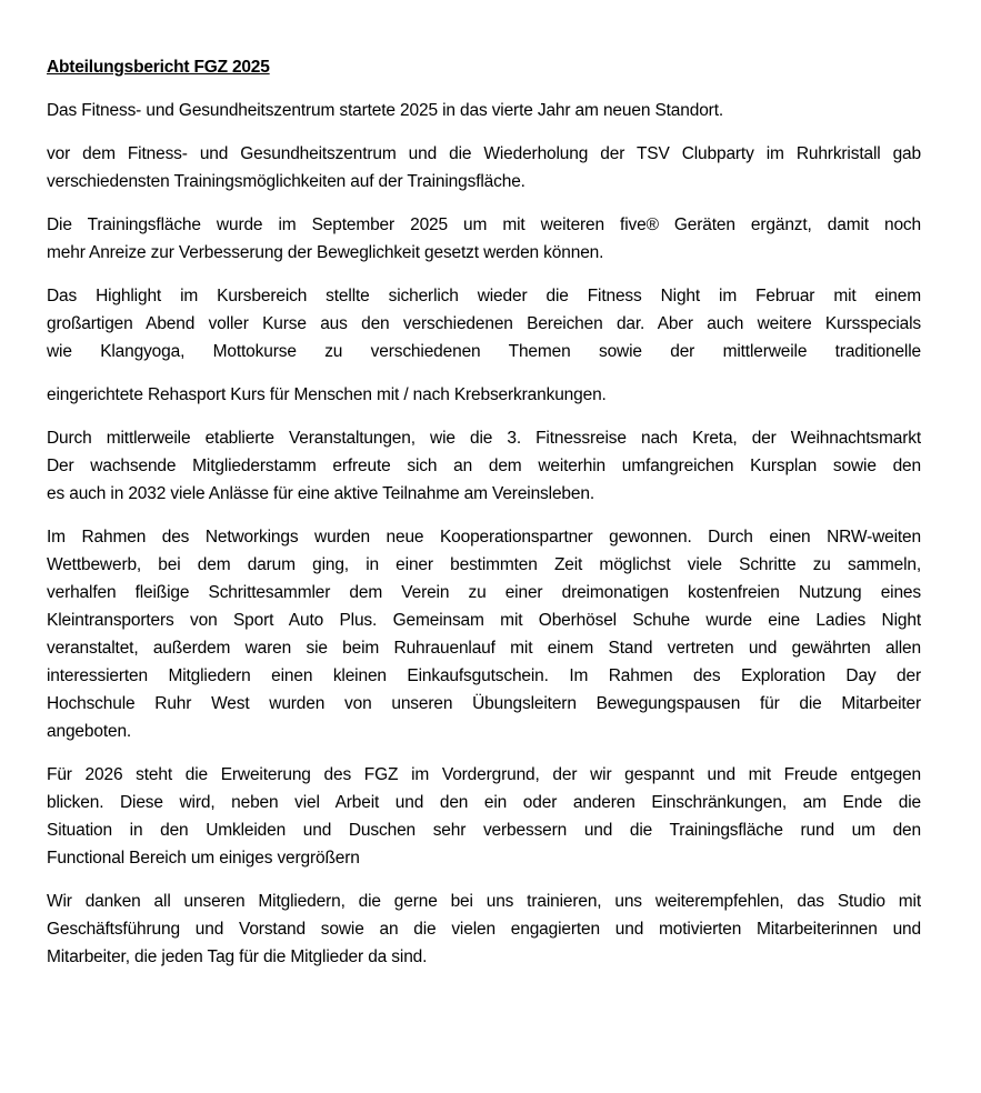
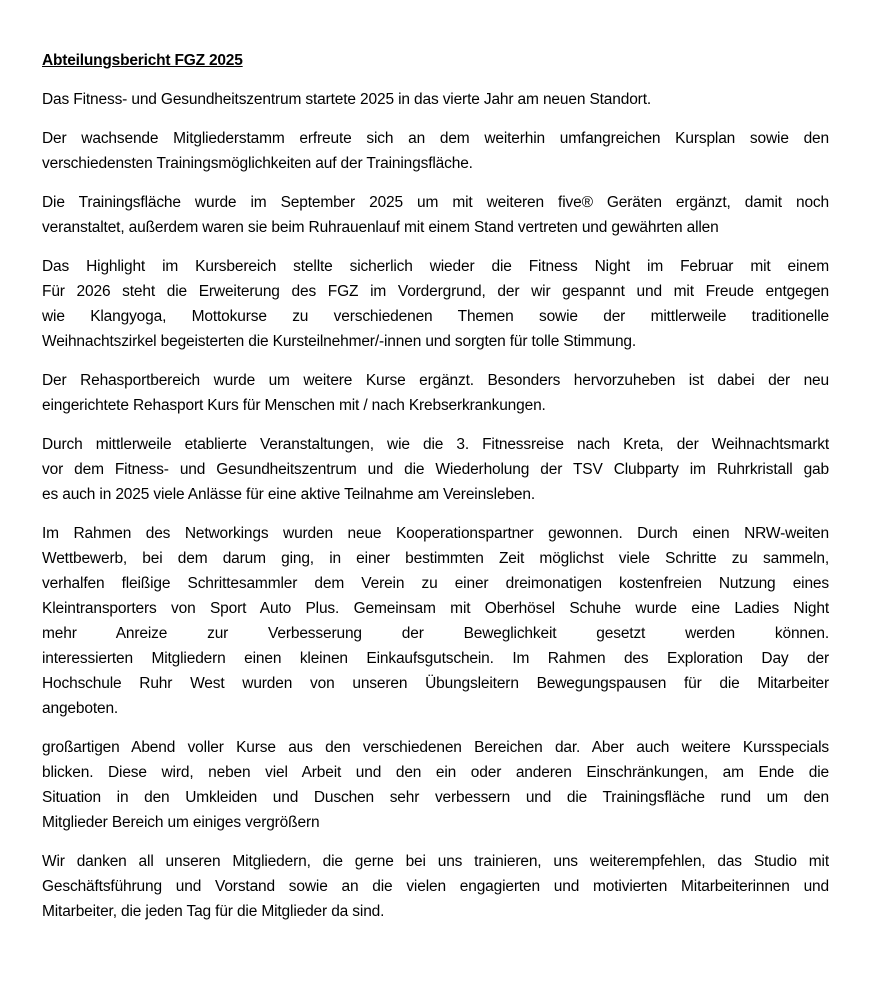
  Abteilungsbericht FGZ 2025
  Das Fitness- und Gesundheitszentrum startete 2025 in das vierte Jahr am neuen Standort.
- vor dem Fitness- und Gesundheitszentrum und die Wiederholung der TSV Clubparty im Ruhrkristall gab
+ Der wachsende Mitgliederstamm erfreute sich an dem weiterhin umfangreichen Kursplan sowie den
  verschiedensten Trainingsmöglichkeiten auf der Trainingsfläche.
  Die Trainingsfläche wurde im September 2025 um mit weiteren five® Geräten ergänzt, damit noch
- mehr Anreize zur Verbesserung der Beweglichkeit gesetzt werden können.
+ veranstaltet, außerdem waren sie beim Ruhrauenlauf mit einem Stand vertreten und gewährten allen
  Das Highlight im Kursbereich stellte sicherlich wieder die Fitness Night im Februar mit einem
- großartigen Abend voller Kurse aus den verschiedenen Bereichen dar. Aber auch weitere Kursspecials
+ Für 2026 steht die Erweiterung des FGZ im Vordergrund, der wir gespannt und mit Freude entgegen
  wie Klangyoga, Mottokurse zu verschiedenen Themen sowie der mittlerweile traditionelle
+ Weihnachtszirkel begeisterten die Kursteilnehmer/-innen und sorgten für tolle Stimmung.
+ Der Rehasportbereich wurde um weitere Kurse ergänzt. Besonders hervorzuheben ist dabei der neu
  eingerichtete Rehasport Kurs für Menschen mit / nach Krebserkrankungen.
  Durch mittlerweile etablierte Veranstaltungen, wie die 3. Fitnessreise nach Kreta, der Weihnachtsmarkt
- Der wachsende Mitgliederstamm erfreute sich an dem weiterhin umfangreichen Kursplan sowie den
+ vor dem Fitness- und Gesundheitszentrum und die Wiederholung der TSV Clubparty im Ruhrkristall gab
- es auch in 2032 viele Anlässe für eine aktive Teilnahme am Vereinsleben.
+ es auch in 2025 viele Anlässe für eine aktive Teilnahme am Vereinsleben.
  Im Rahmen des Networkings wurden neue Kooperationspartner gewonnen. Durch einen NRW-weiten
  Wettbewerb, bei dem darum ging, in einer bestimmten Zeit möglichst viele Schritte zu sammeln,
  verhalfen fleißige Schrittesammler dem Verein zu einer dreimonatigen kostenfreien Nutzung eines
  Kleintransporters von Sport Auto Plus. Gemeinsam mit Oberhösel Schuhe wurde eine Ladies Night
- veranstaltet, außerdem waren sie beim Ruhrauenlauf mit einem Stand vertreten und gewährten allen
+ mehr Anreize zur Verbesserung der Beweglichkeit gesetzt werden können.
  interessierten Mitgliedern einen kleinen Einkaufsgutschein. Im Rahmen des Exploration Day der
  Hochschule Ruhr West wurden von unseren Übungsleitern Bewegungspausen für die Mitarbeiter
  angeboten.
- Für 2026 steht die Erweiterung des FGZ im Vordergrund, der wir gespannt und mit Freude entgegen
+ großartigen Abend voller Kurse aus den verschiedenen Bereichen dar. Aber auch weitere Kursspecials
  blicken. Diese wird, neben viel Arbeit und den ein oder anderen Einschränkungen, am Ende die
  Situation in den Umkleiden und Duschen sehr verbessern und die Trainingsfläche rund um den
- Functional Bereich um einiges vergrößern
+ Mitglieder Bereich um einiges vergrößern
  Wir danken all unseren Mitgliedern, die gerne bei uns trainieren, uns weiterempfehlen, das Studio mit
  Geschäftsführung und Vorstand sowie an die vielen engagierten und motivierten Mitarbeiterinnen und
  Mitarbeiter, die jeden Tag für die Mitglieder da sind.
